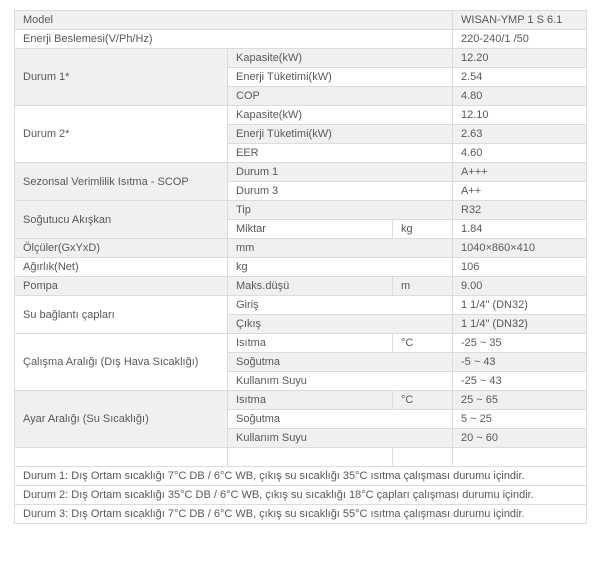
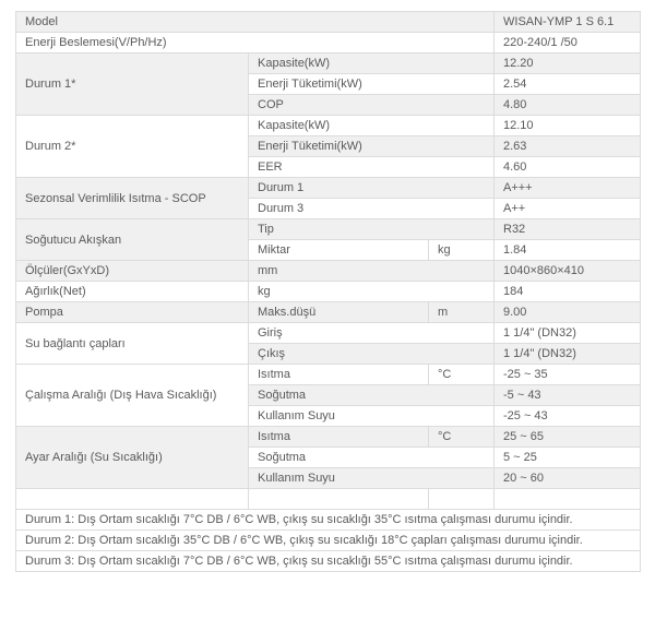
  Model	WISAN-YMP 1 S 6.1
  Enerji Beslemesi(V/Ph/Hz)	220-240/1 /50
  Durum 1*	Kapasite(kW)	12.20
  Enerji Tüketimi(kW)	2.54
  COP	4.80
  Durum 2*	Kapasite(kW)	12.10
  Enerji Tüketimi(kW)	2.63
  EER	4.60
  Sezonsal Verimlilik Isıtma - SCOP	Durum 1	A+++
  Durum 3	A++
  Soğutucu Akışkan	Tip	R32
  Miktar	kg	1.84
  Ölçüler(GxYxD)	mm	1040×860×410
- Ağırlık(Net)	kg	106
+ Ağırlık(Net)	kg	184
  Pompa	Maks.düşü	m	9.00
  Su bağlantı çapları	Giriş	1 1/4" (DN32)
  Çıkış	1 1/4" (DN32)
  Çalışma Aralığı (Dış Hava Sıcaklığı)	Isıtma	°C	-25 ~ 35
  Soğutma	-5 ~ 43
  Kullanım Suyu	-25 ~ 43
  Ayar Aralığı (Su Sıcaklığı)	Isıtma	°C	25 ~ 65
  Soğutma	5 ~ 25
  Kullanım Suyu	20 ~ 60
  Durum 1: Dış Ortam sıcaklığı 7°C DB / 6°C WB, çıkış su sıcaklığı 35°C ısıtma çalışması durumu içindir.
  Durum 2: Dış Ortam sıcaklığı 35°C DB / 6°C WB, çıkış su sıcaklığı 18°C çapları çalışması durumu içindir.
  Durum 3: Dış Ortam sıcaklığı 7°C DB / 6°C WB, çıkış su sıcaklığı 55°C ısıtma çalışması durumu içindir.
